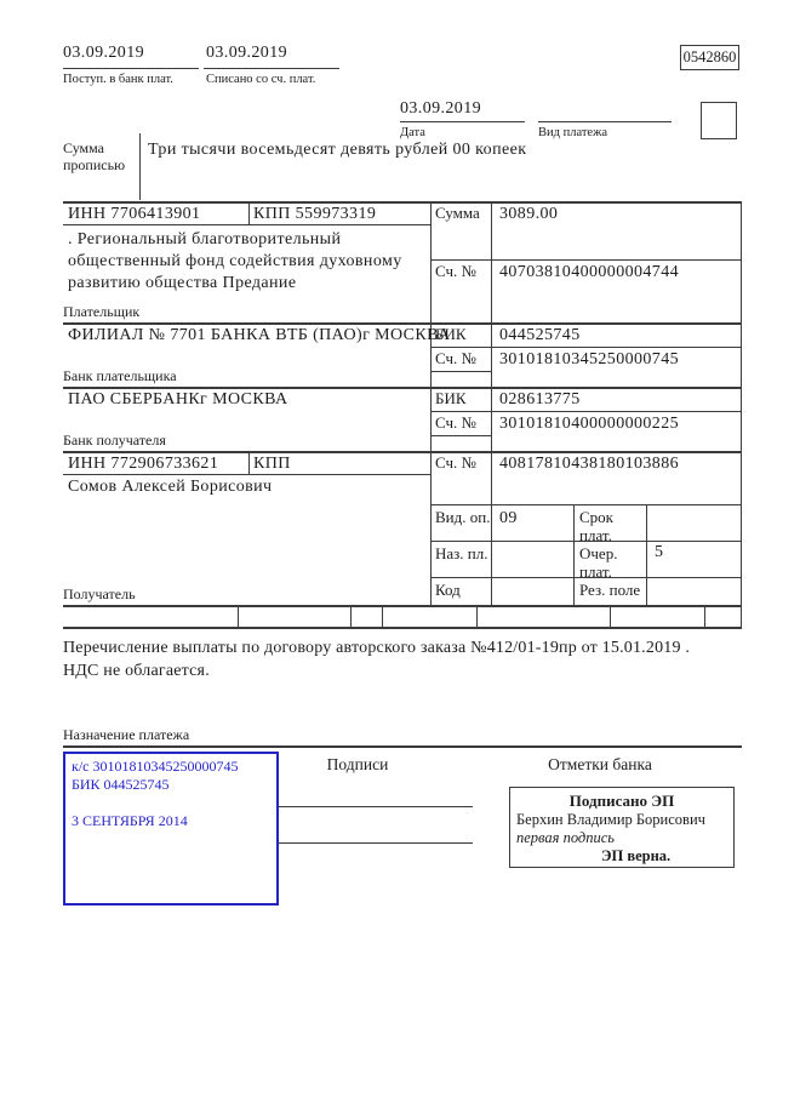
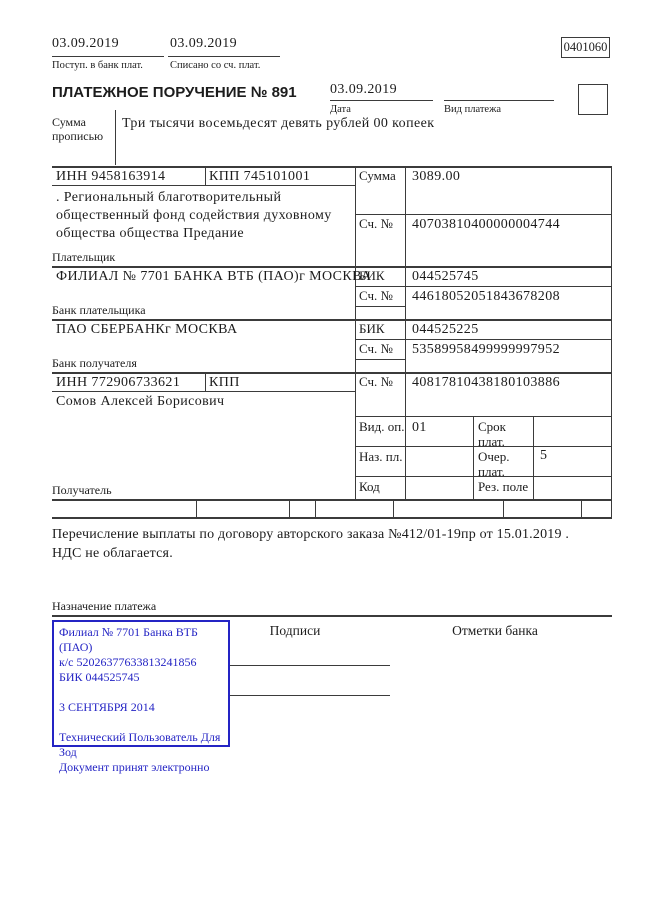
  03.09.2019
  Поступ. в банк плат.
  03.09.2019
  Списано со сч. плат.
- 0542860
+ 0401060
+ ПЛАТЕЖНОЕ ПОРУЧЕНИЕ № 891
  03.09.2019
  Дата
  Вид платежа
  Сумма прописью
  Три тысячи восемьдесят девять рублей 00 копеек
- ИНН 7706413901
+ ИНН 9458163914
- КПП 559973319
+ КПП 745101001
  Сумма
  3089.00
- . Региональный благотворительный общественный фонд содействия духовному развитию общества Предание
+ . Региональный благотворительный общественный фонд содействия духовному общества общества Предание
  Сч. №
  40703810400000004744
  Плательщик
  ФИЛИАЛ № 7701 БАНКА ВТБ (ПАО)г МОСКВА
  БИК
  044525745
  Сч. №
- 30101810345250000745
+ 44618052051843678208
  Банк плательщика
  ПАО СБЕРБАНКг МОСКВА
  БИК
- 028613775
+ 044525225
  Сч. №
- 30101810400000000225
+ 53589958499999997952
  Банк получателя
  ИНН 772906733621
  КПП
  Сч. №
  40817810438180103886
  Сомов Алексей Борисович
  Получатель
  Вид. оп.
- 09
+ 01
  Срок плат.
  Наз. пл.
  Очер. плат.
  5
  Код
  Рез. поле
  Перечисление выплаты по договору авторского заказа №412/01-19пр от 15.01.2019 . НДС не облагается.
  Назначение платежа
+ Филиал № 7701 Банка ВТБ (ПАО)
- к/с 30101810345250000745
+ к/с 52026377633813241856
  БИК 044525745
  3 СЕНТЯБРЯ 2014
+ Технический Пользователь Для Зод
+ Документ принят электронно
  Подписи
  Отметки банка
- Подписано ЭП
- Берхин Владимир Борисович
- первая подпись
- ЭП верна.
